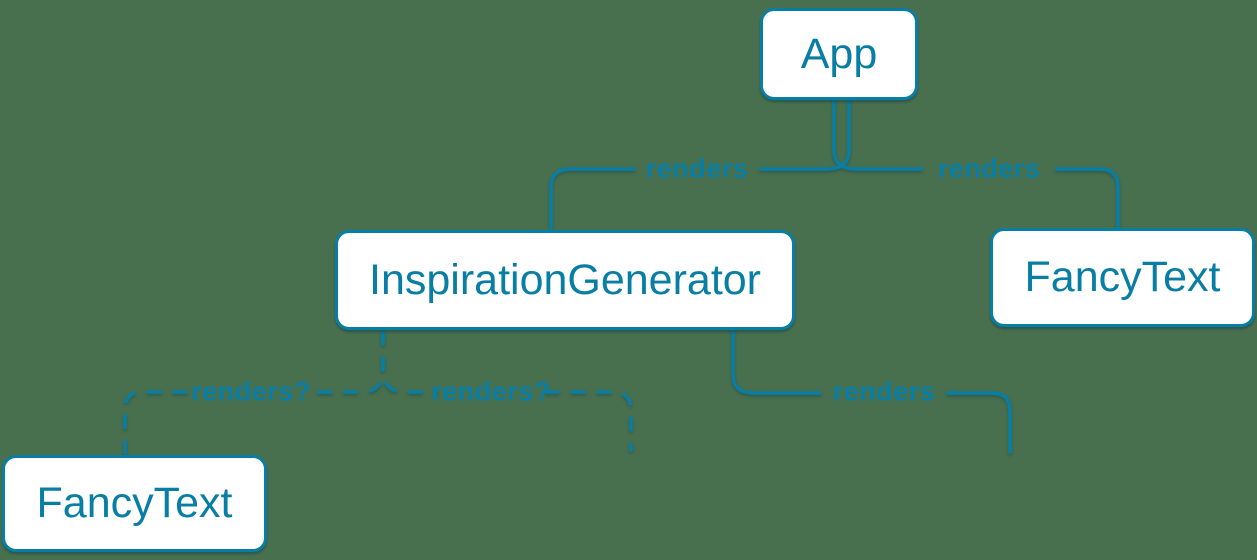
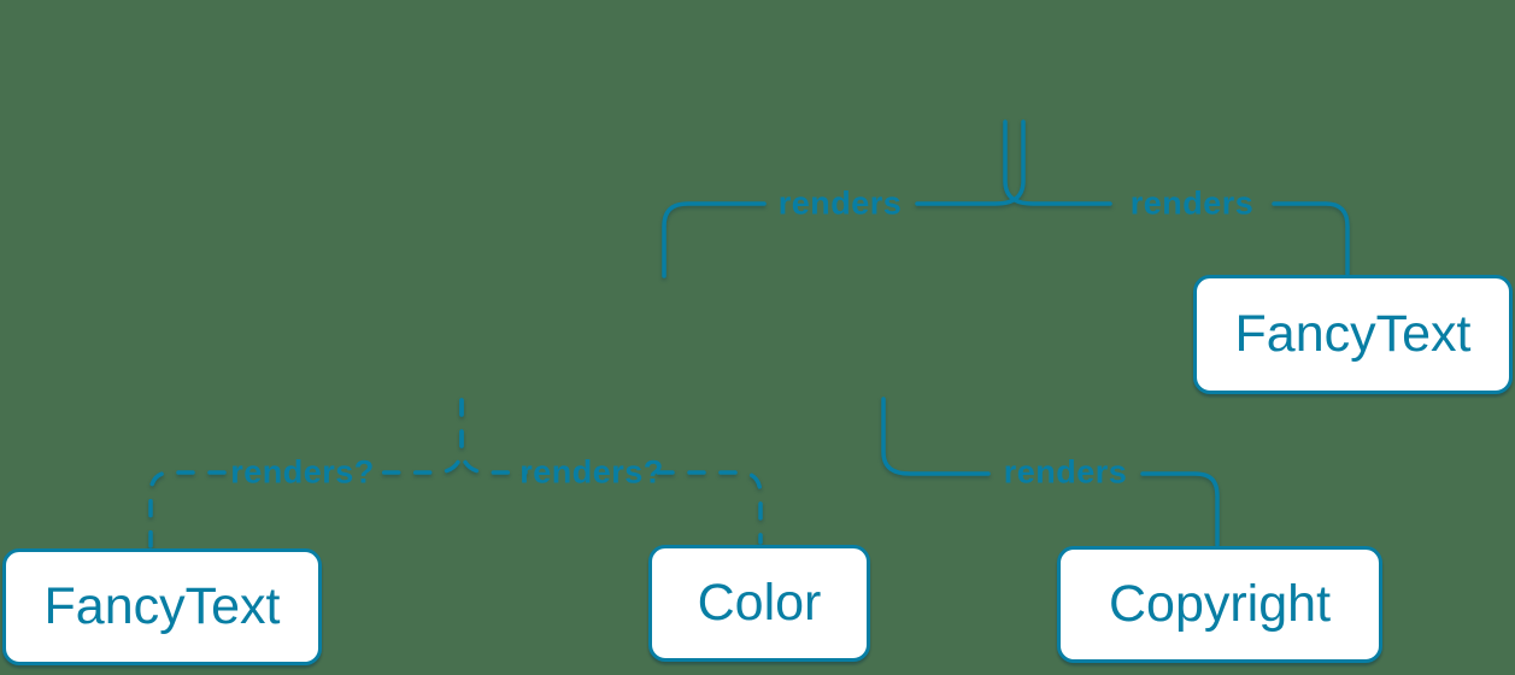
- App
- InspirationGenerator
  FancyText
  FancyText
+ Color
+ Copyright
  renders
  renders
  renders?
  renders?
  renders
